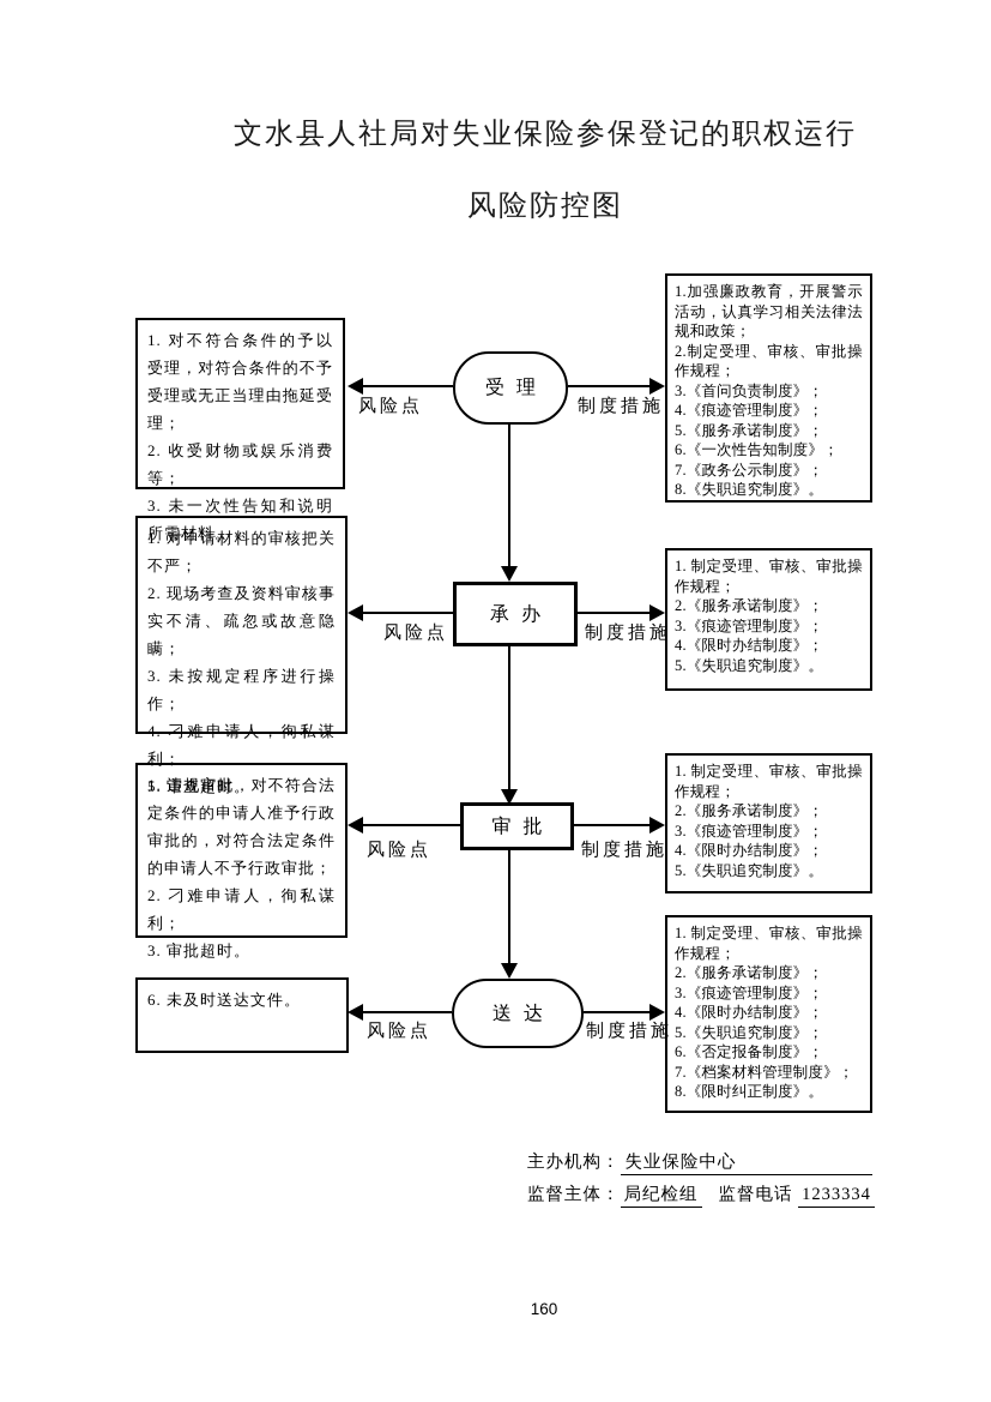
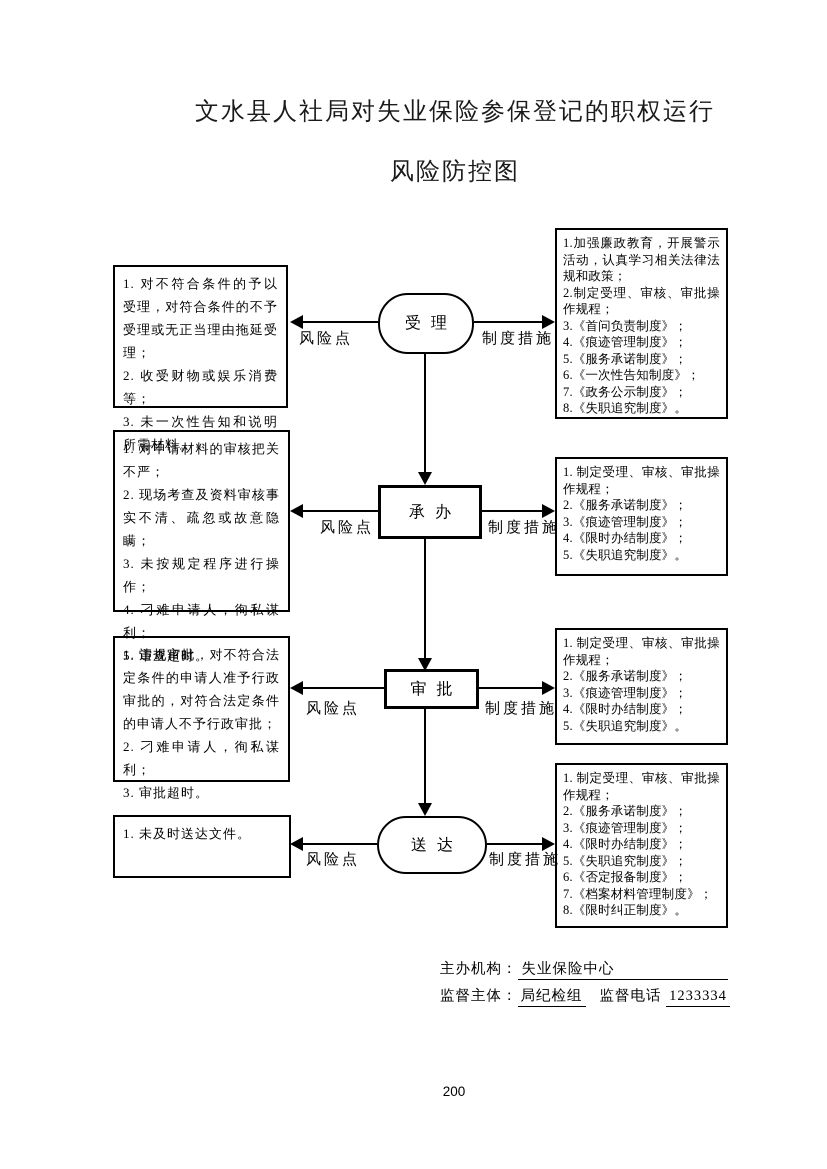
  文水县人社局对失业保险参保登记的职权运行
  风险防控图
  1. 对不符合条件的予以受理，对符合条件的不予受理或无正当理由拖延受理；
  2. 收受财物或娱乐消费等；
  3. 未一次性告知和说明所需材料。
  受理
  1.加强廉政教育，开展警示活动，认真学习相关法律法规和政策；
  2.制定受理、审核、审批操作规程；
  3.《首问负责制度》；
  4.《痕迹管理制度》；
  5.《服务承诺制度》；
  6.《一次性告知制度》；
  7.《政务公示制度》；
  8.《失职追究制度》。
  风险点
  制度措施
  1. 对申请材料的审核把关不严；
  2. 现场考查及资料审核事实不清、疏忽或故意隐瞒；
  3. 未按规定程序进行操作；
  4. 刁难申请人，徇私谋利；
  5. 审查超时。
  承办
  1. 制定受理、审核、审批操作规程；
  2.《服务承诺制度》；
  3.《痕迹管理制度》；
  4.《限时办结制度》；
  5.《失职追究制度》。
  风险点
  制度措施
  1. 违规审批，对不符合法定条件的申请人准予行政审批的，对符合法定条件的申请人不予行政审批；
  2. 刁难申请人，徇私谋利；
  3. 审批超时。
  审批
  1. 制定受理、审核、审批操作规程；
  2.《服务承诺制度》；
  3.《痕迹管理制度》；
  4.《限时办结制度》；
  5.《失职追究制度》。
  风险点
  制度措施
- 6. 未及时送达文件。
+ 1. 未及时送达文件。
  送达
  1. 制定受理、审核、审批操作规程；
  2.《服务承诺制度》；
  3.《痕迹管理制度》；
  4.《限时办结制度》；
  5.《失职追究制度》；
  6.《否定报备制度》；
  7.《档案材料管理制度》；
  8.《限时纠正制度》。
  风险点
  制度措施
  主办机构： 失业保险中心
  监督主体： 局纪检组 监督电话 1233334
- 160
+ 200
